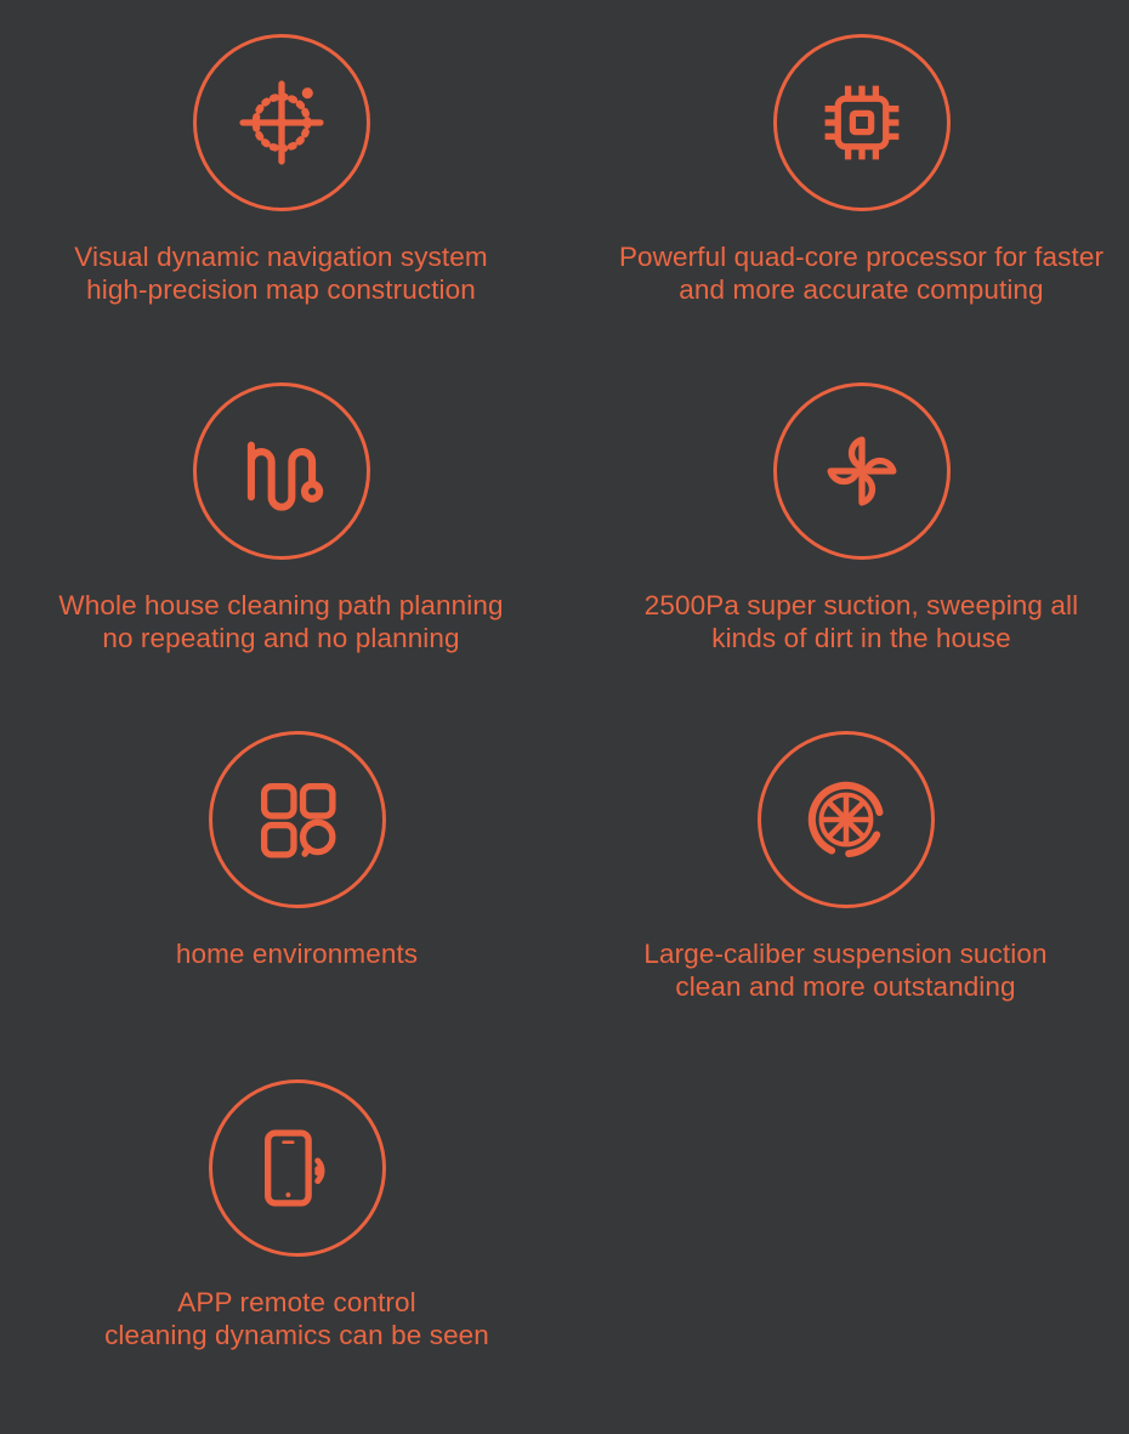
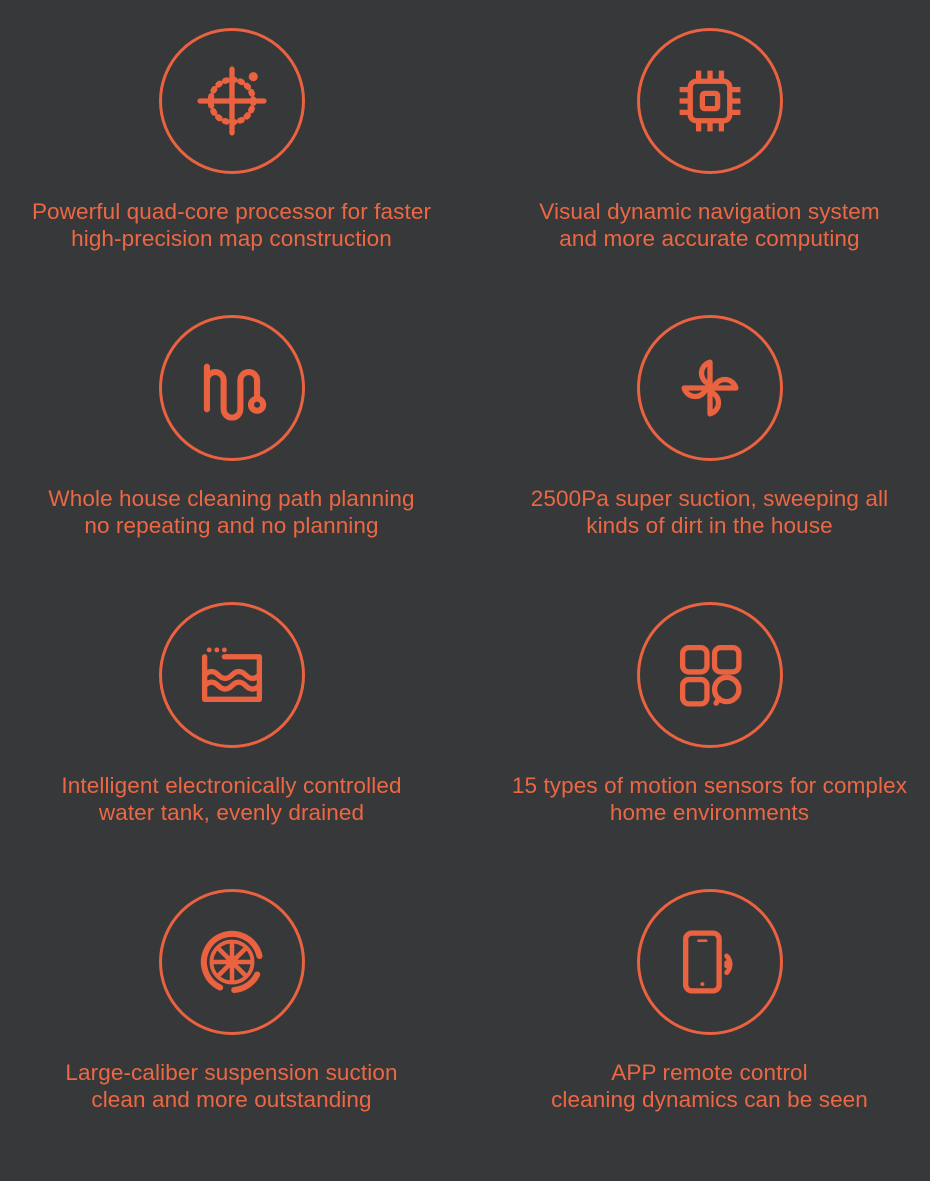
- Visual dynamic navigation system
+ Powerful quad-core processor for faster
  high-precision map construction
- Powerful quad-core processor for faster
+ Visual dynamic navigation system
  and more accurate computing
  Whole house cleaning path planning
  no repeating and no planning
  2500Pa super suction, sweeping all
  kinds of dirt in the house
+ Intelligent electronically controlled
+ water tank, evenly drained
+ 15 types of motion sensors for complex
  home environments
  Large-caliber suspension suction
  clean and more outstanding
  APP remote control
  cleaning dynamics can be seen
